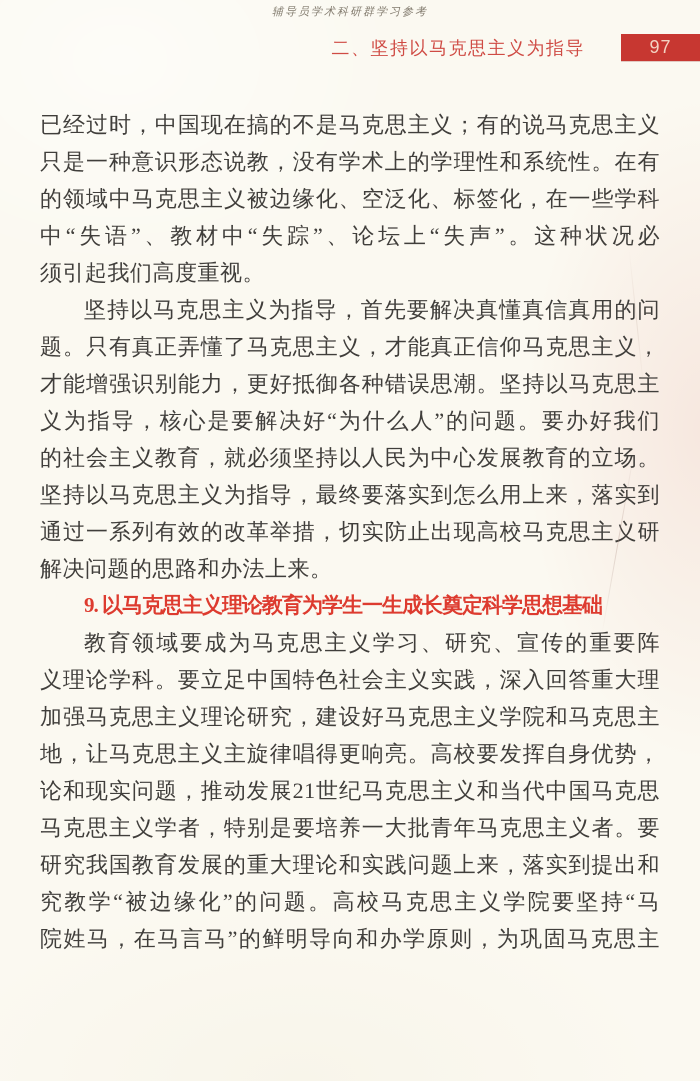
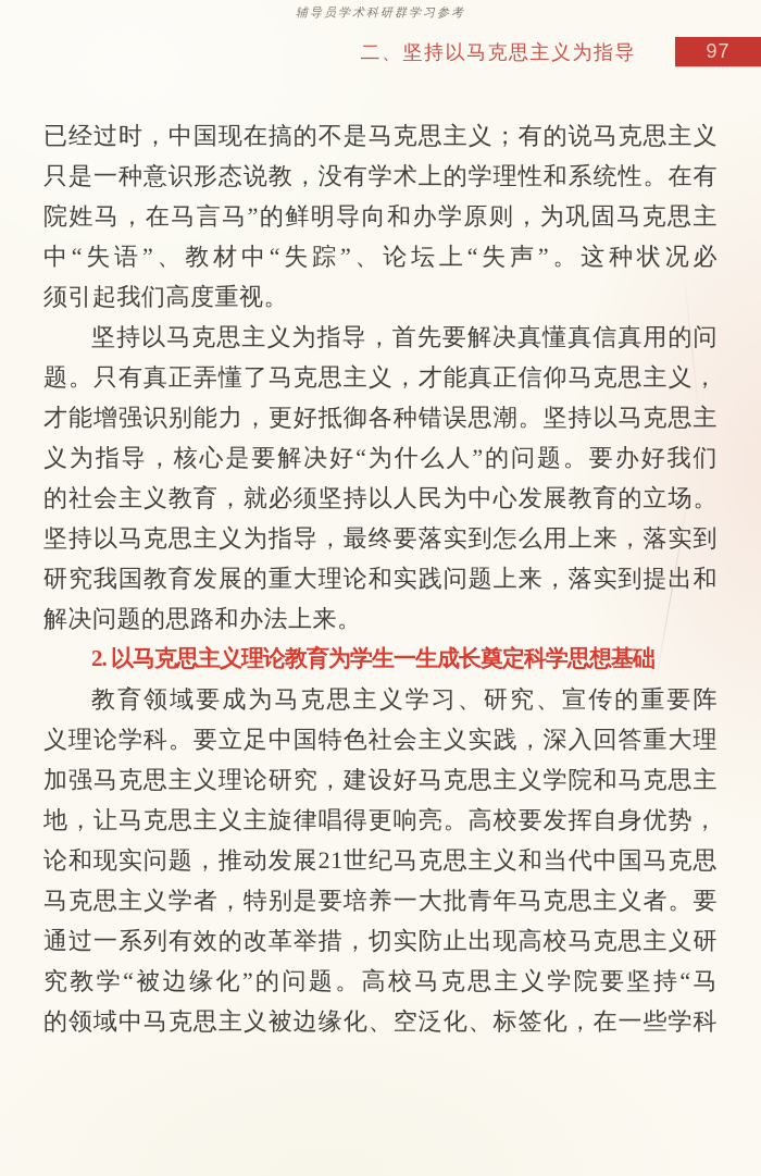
  辅导员学术科研群学习参考
  二、坚持以马克思主义为指导
  97
  已经过时，中国现在搞的不是马克思主义；有的说马克思主义
  只是一种意识形态说教，没有学术上的学理性和系统性。在有
- 的领域中马克思主义被边缘化、空泛化、标签化，在一些学科
+ 院姓马，在马言马”的鲜明导向和办学原则，为巩固马克思主
  中“失语”、教材中“失踪”、论坛上“失声”。这种状况必
  须引起我们高度重视。
  坚持以马克思主义为指导，首先要解决真懂真信真用的问
  题。只有真正弄懂了马克思主义，才能真正信仰马克思主义，
  才能增强识别能力，更好抵御各种错误思潮。坚持以马克思主
  义为指导，核心是要解决好“为什么人”的问题。要办好我们
  的社会主义教育，就必须坚持以人民为中心发展教育的立场。
  坚持以马克思主义为指导，最终要落实到怎么用上来，落到
- 通过一系列有效的改革举措，切实防止出现高校马克思主义研
+ 研究我国教育发展的重大理论和实践问题上来，落实到提出和
  解决问题的思路和办法上来。
- 9. 以马克思主义理论教育为学生一生成长奠定科学思想基础
+ 2. 以马克思主义理论教育为学生一生成长奠定科学思想基础
  教育领域要成为马克思主义学习、研究、宣传的重要阵
  义理论学科。要立足中国特色社会主义实践，深入回答重大理
  加强马克思主义理论研究，建设好马克思主义学院和马克思主
  地，让马克思主义主旋律唱得更响亮。高校要发挥自身优势，
  论和现实问题，推动发展21世纪马克思主义和当代中国马克思
  马克思主义学者，特别是要培养一大批青年马克思主义者。要
- 研究我国教育发展的重大理论和实践问题上来，落实到提出和
+ 通过一系列有效的改革举措，切实防止出现高校马克思主义研
  究教学“被边缘化”的问题。高校马克思主义学院要坚持“马
- 院姓马，在马言马”的鲜明导向和办学原则，为巩固马克思主
+ 的领域中马克思主义被边缘化、空泛化、标签化，在一些学科
